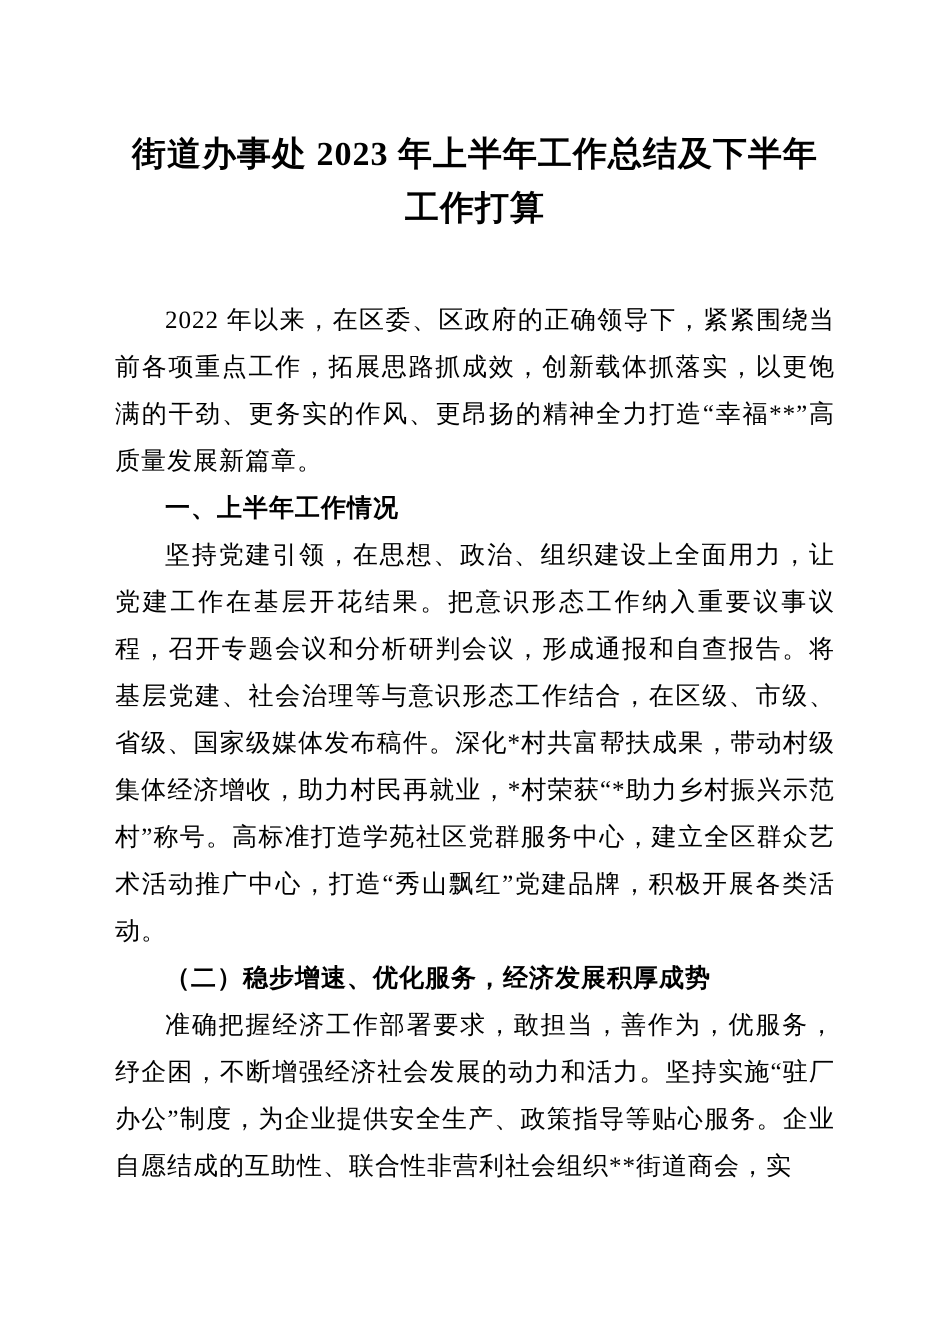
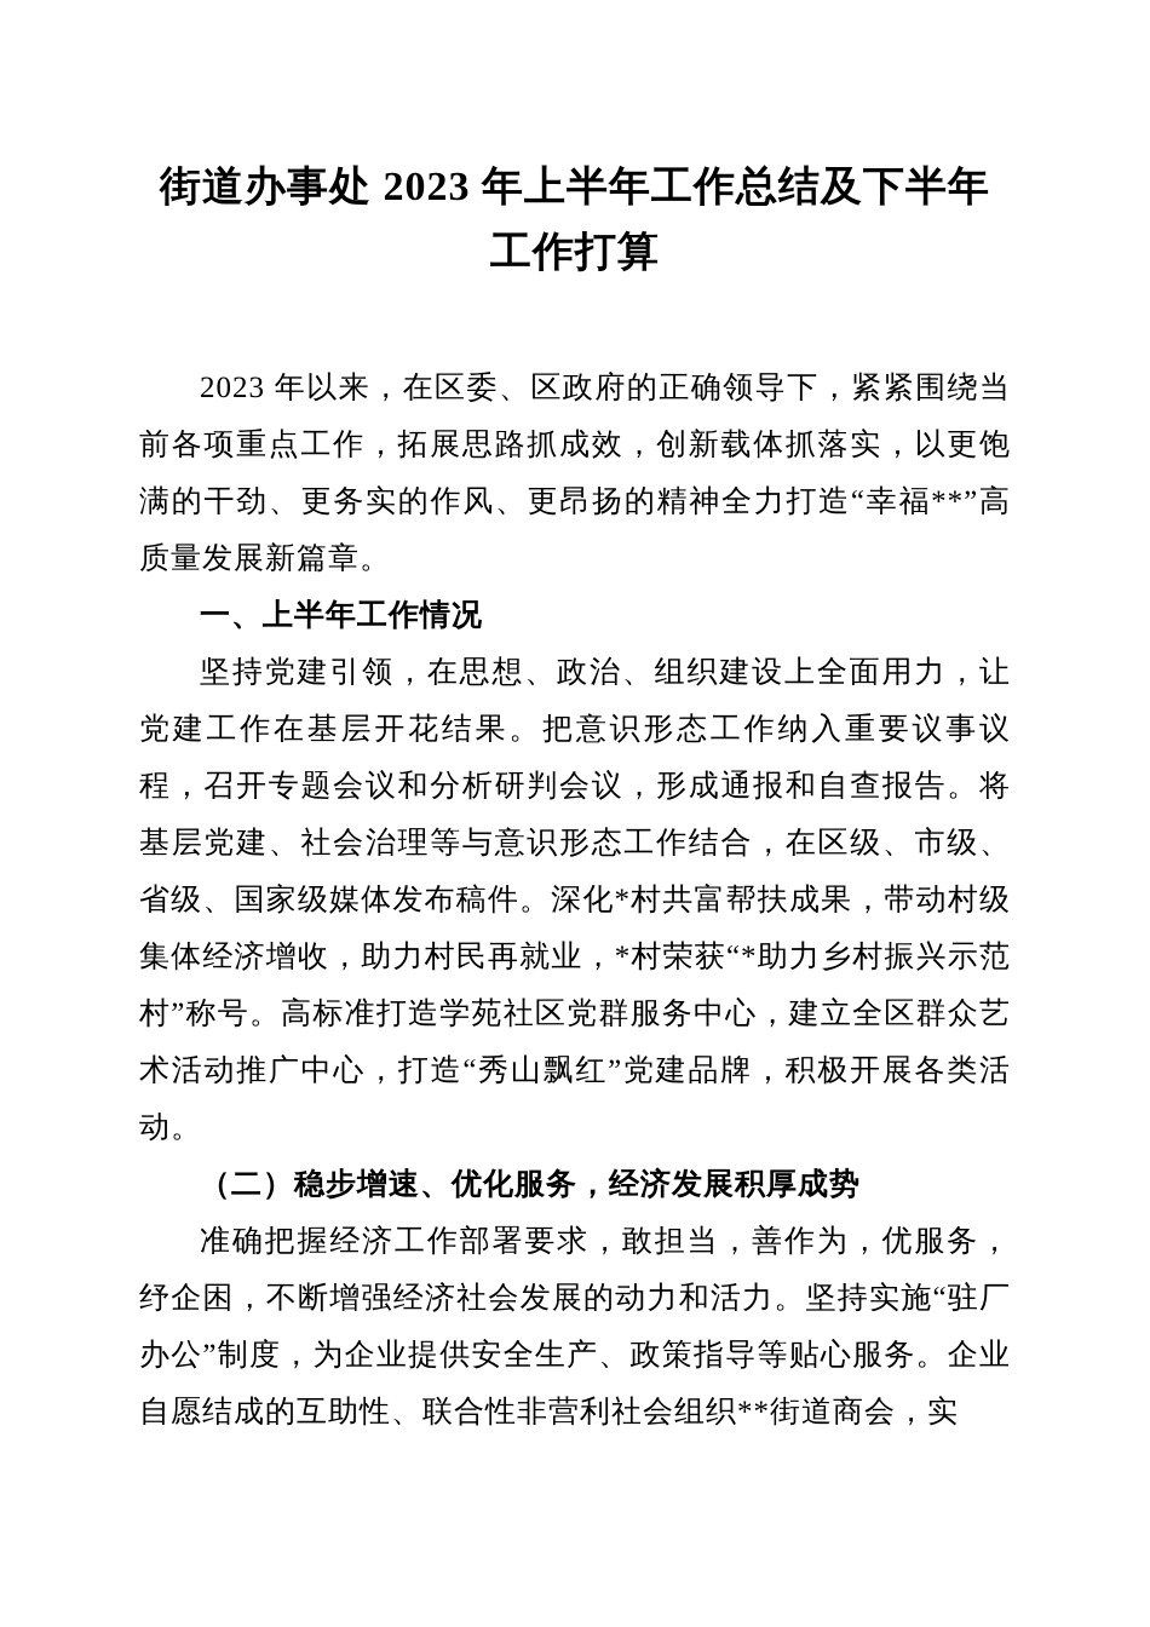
  街道办事处 2023 年上半年工作总结及下半年工作打算
- 2022 年以来，在区委、区政府的正确领导下，紧紧围绕当前各项重点工作，拓展思路抓成效，创新载体抓落实，以更饱满的干劲、更务实的作风、更昂扬的精神全力打造“幸福**”高质量发展新篇章。
+ 2023 年以来，在区委、区政府的正确领导下，紧紧围绕当前各项重点工作，拓展思路抓成效，创新载体抓落实，以更饱满的干劲、更务实的作风、更昂扬的精神全力打造“幸福**”高质量发展新篇章。
  一、上半年工作情况
  坚持党建引领，在思想、政治、组织建设上全面用力，让党建工作在基层开花结果。把意识形态工作纳入重要议事议程，召开专题会议和分析研判会议，形成通报和自查报告。将基层党建、社会治理等与意识形态工作结合，在区级、市级、省级、国家级媒体发布稿件。深化*村共富帮扶成果，带动村级集体经济增收，助力村民再就业，*村荣获“*助力乡村振兴示范村”称号。高标准打造学苑社区党群服务中心，建立全区群众艺术活动推广中心，打造“秀山飘红”党建品牌，积极开展各类活动。
  （二）稳步增速、优化服务，经济发展积厚成势
  准确把握经济工作部署要求，敢担当，善作为，优服务，纾企困，不断增强经济社会发展的动力和活力。坚持实施“驻厂办公”制度，为企业提供安全生产、政策指导等贴心服务。企业自愿结成的互助性、联合性非营利社会组织**街道商会，实
